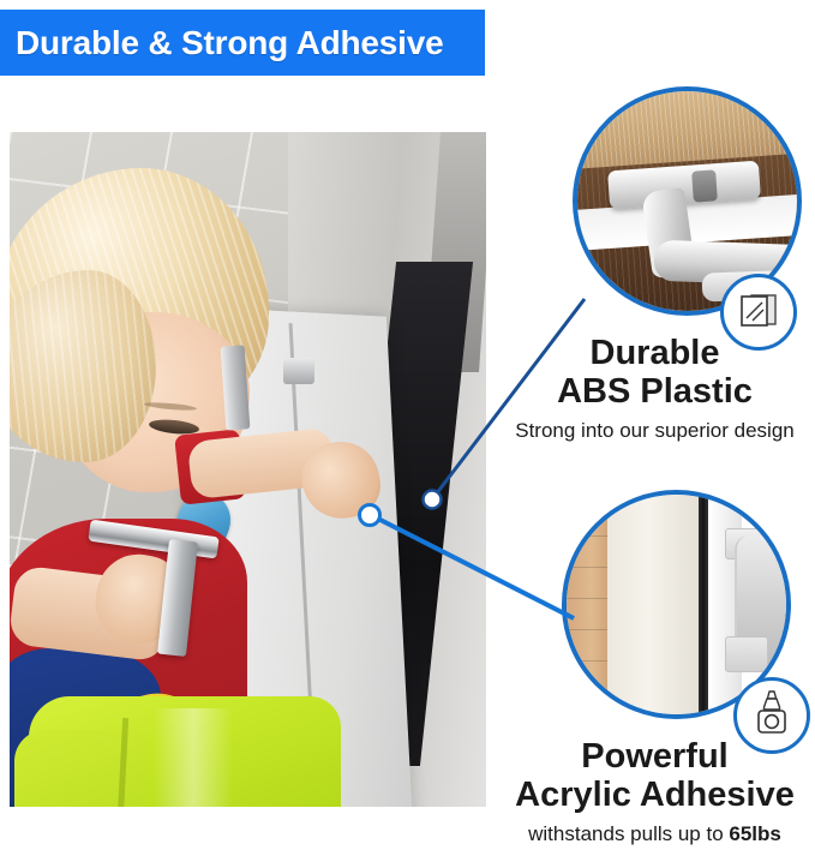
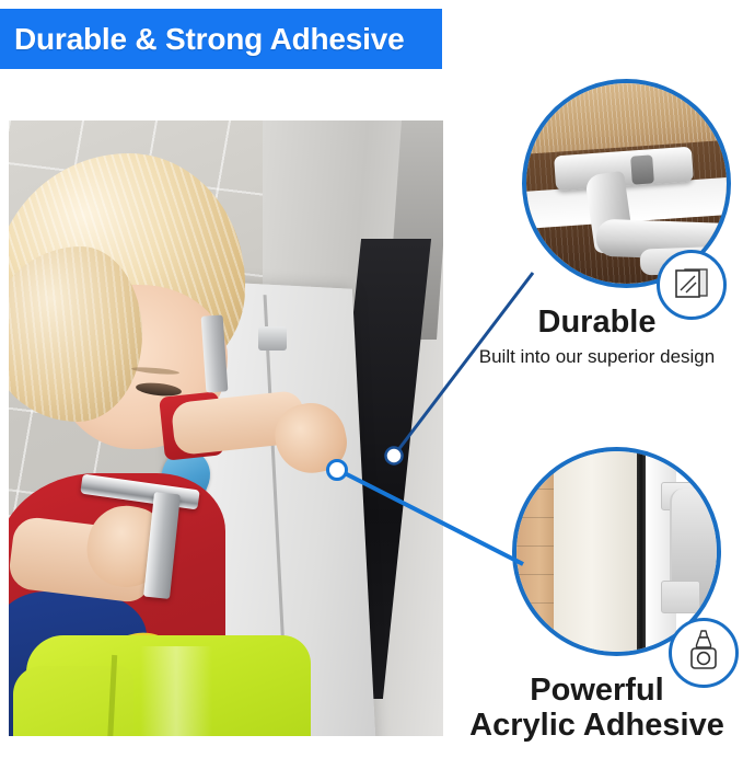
  Durable & Strong Adhesive
  Durable
- ABS Plastic
- Strong into our superior design
+ Built into our superior design
  Powerful
  Acrylic Adhesive
- withstands pulls up to 65lbs
